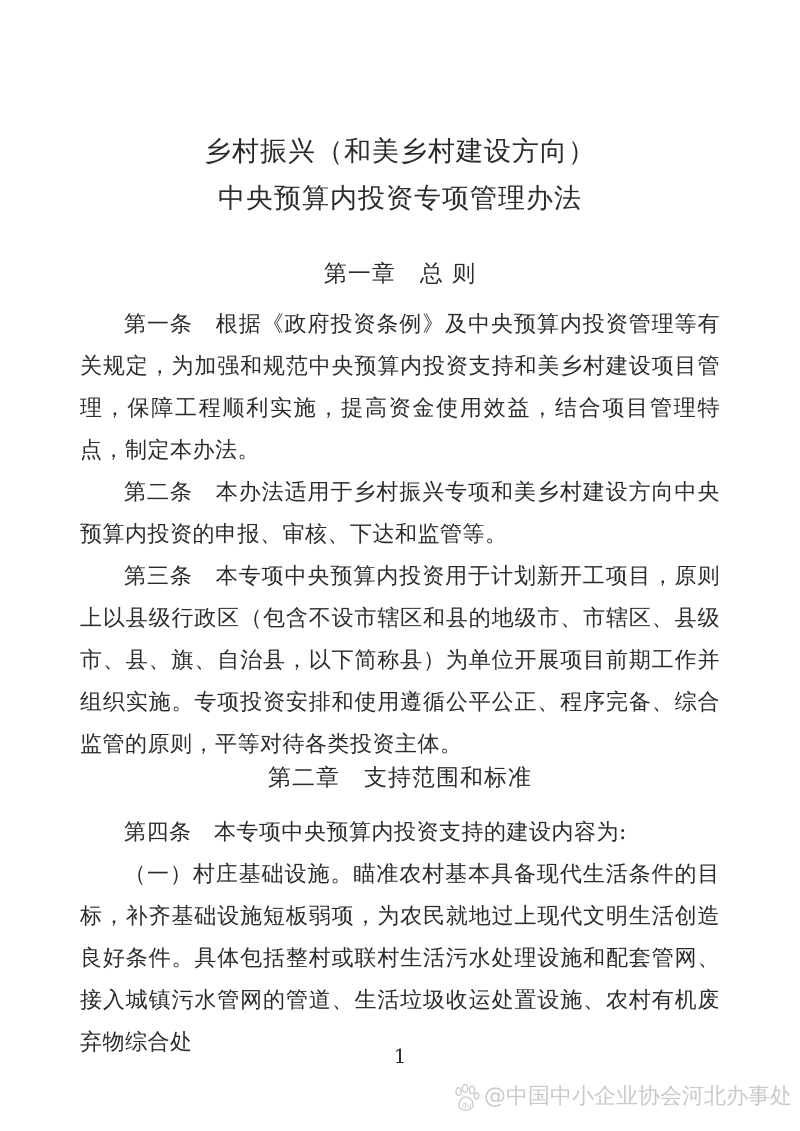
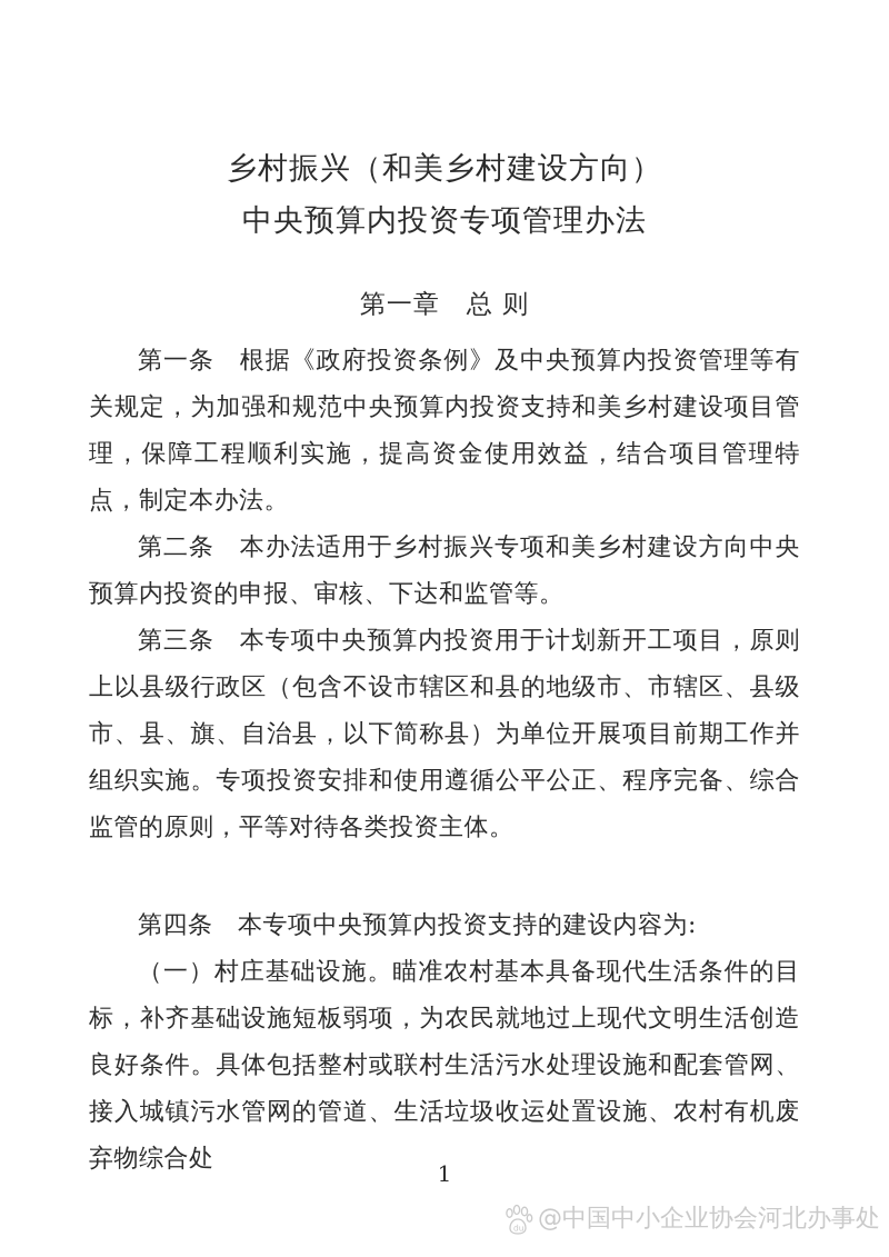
  乡村振兴（和美乡村建设方向）
  中央预算内投资专项管理办法
  第一章 总 则
  第一条 根据《政府投资条例》及中央预算内投资管理等有关规定，为加强和规范中央预算内投资支持和美乡村建设项目管理，保障工程顺利实施，提高资金使用效益，结合项目管理特点，制定本办法。
  第二条 本办法适用于乡村振兴专项和美乡村建设方向中央预算内投资的申报、审核、下达和监管等。
  第三条 本专项中央预算内投资用于计划新开工项目，原则上以县级行政区（包含不设市辖区和县的地级市、市辖区、县级市、县、旗、自治县，以下简称县）为单位开展项目前期工作并组织实施。专项投资安排和使用遵循公平公正、程序完备、综合监管的原则，平等对待各类投资主体。
- 第二章 支持范围和标准
  第四条 本专项中央预算内投资支持的建设内容为:
  （一）村庄基础设施。瞄准农村基本具备现代生活条件的目标，补齐基础设施短板弱项，为农民就地过上现代文明生活创造良好条件。具体包括整村或联村生活污水处理设施和配套管网、接入城镇污水管网的管道、生活垃圾收运处置设施、农村有机废弃物综合处
  1
  du
  @中国中小企业协会河北办事处
